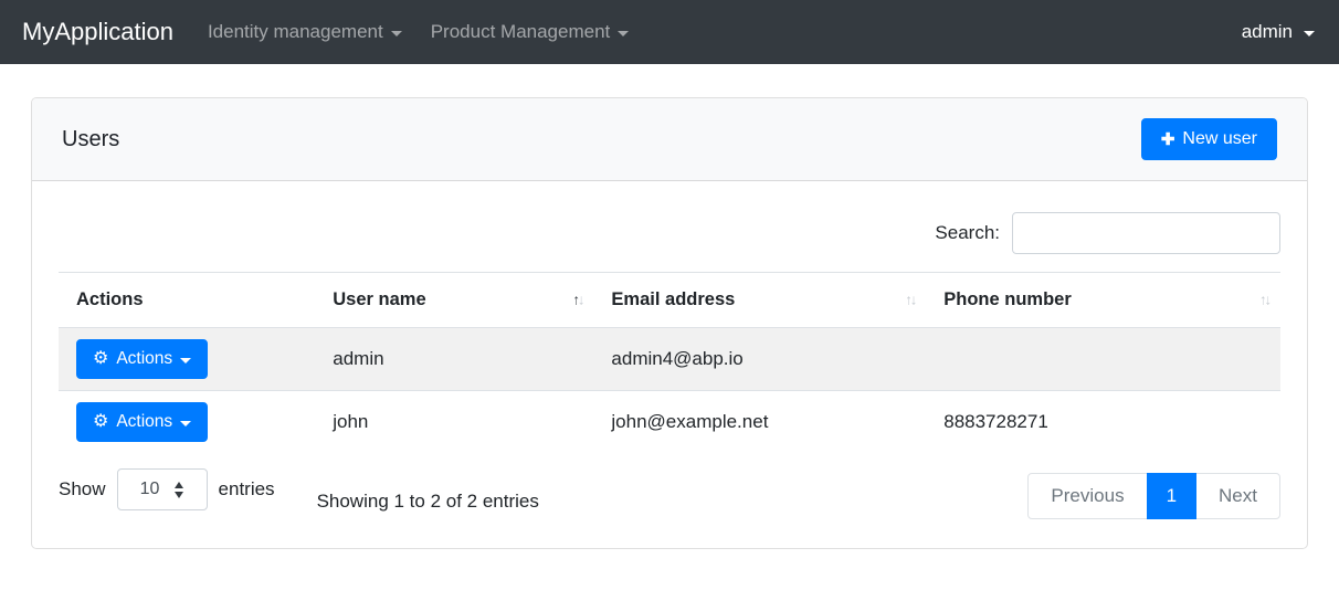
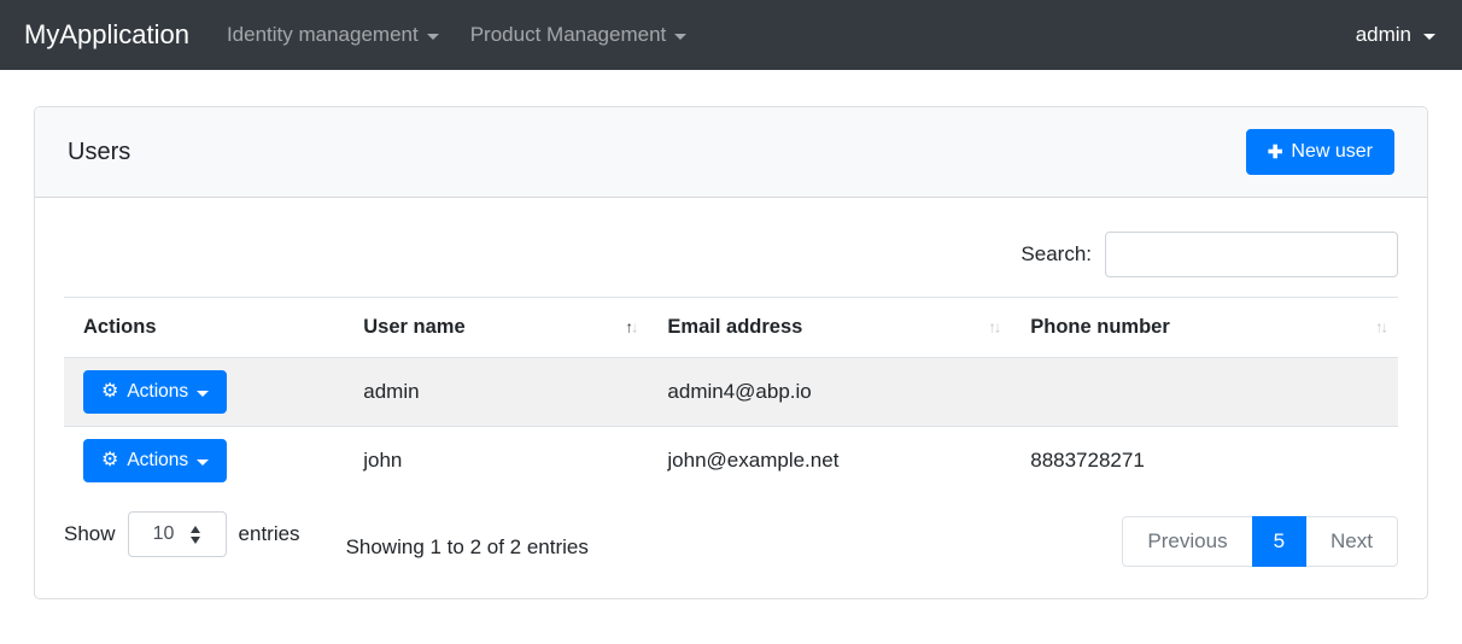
  MyApplication
  Identity management
  Product Management
  admin
  Users
  ✚
  New user
  Search:
  Actions	User name ↑↓	Email address ↑↓	Phone number ↑↓
  ⚙ Actions	admin	admin4@abp.io
  ⚙ Actions	john	john@example.net	8883728271
  Show
  10
  entries
  Showing 1 to 2 of 2 entries
  Previous
- 1
+ 5
  Next
